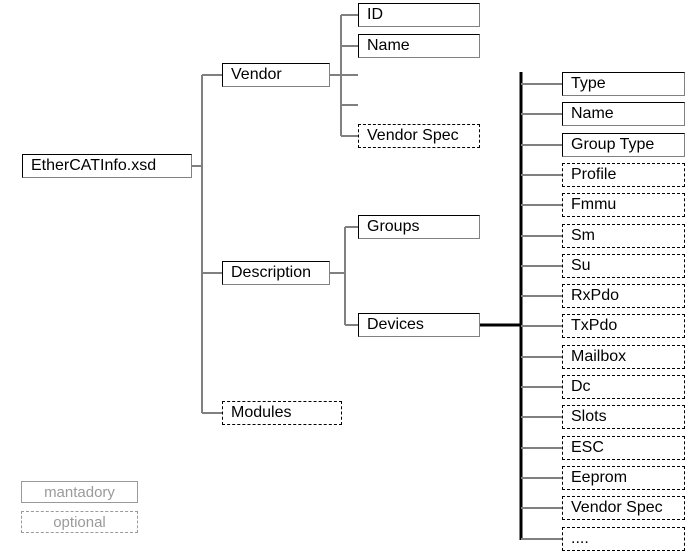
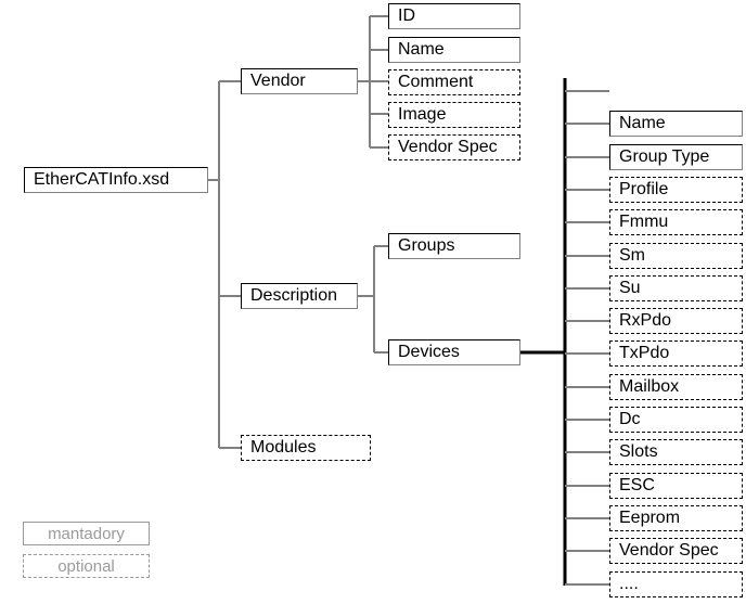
  EtherCATInfo.xsd
  Vendor
  Description
  Modules
  ID
  Name
+ Comment
+ Image
  Vendor Spec
  Groups
  Devices
- Type
  Name
  Group Type
  Profile
  Fmmu
  Sm
  Su
  RxPdo
  TxPdo
  Mailbox
  Dc
  Slots
  ESC
  Eeprom
  Vendor Spec
  ....
  mantadory
  optional
